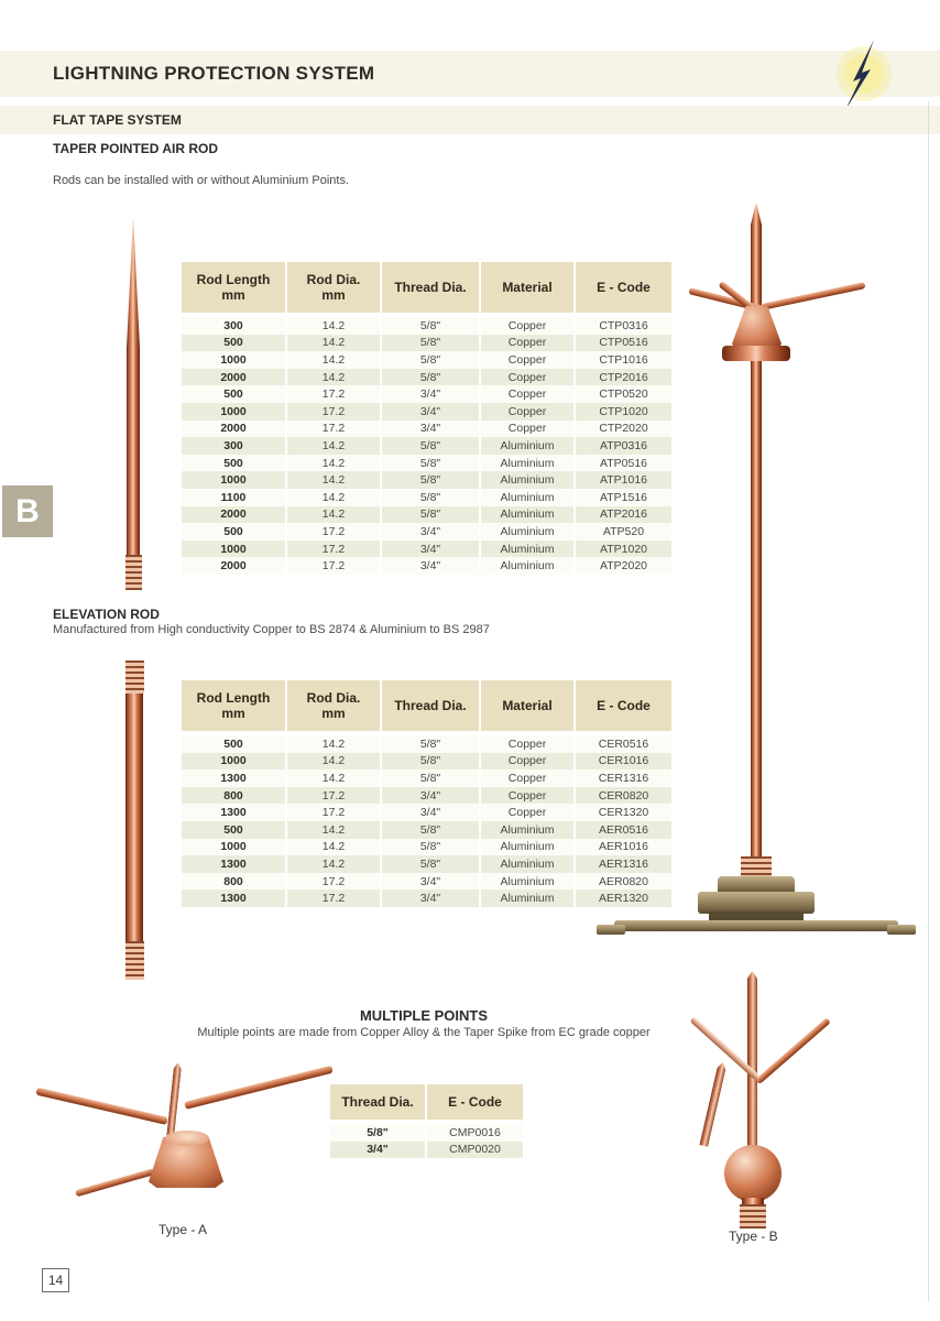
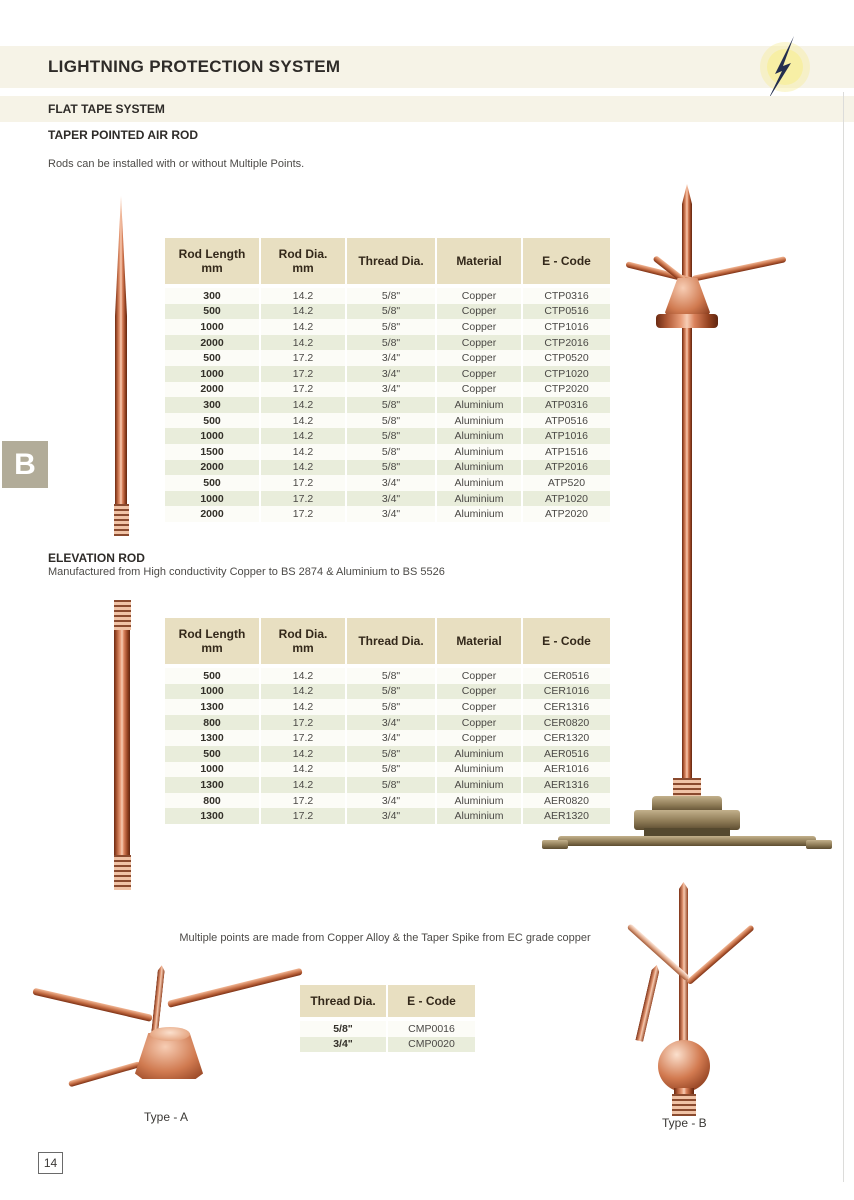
  LIGHTNING PROTECTION SYSTEM
  FLAT TAPE SYSTEM
  TAPER POINTED AIR ROD
- Rods can be installed with or without Aluminium Points.
+ Rods can be installed with or without Multiple Points.
  Rod Length
  mm
  Rod Dia.
  mm
  Thread Dia.
  Material
  E - Code
  300
  14.2
  5/8"
  Copper
  CTP0316
  500
  14.2
  5/8"
  Copper
  CTP0516
  1000
  14.2
  5/8"
  Copper
  CTP1016
  2000
  14.2
  5/8"
  Copper
  CTP2016
  500
  17.2
  3/4"
  Copper
  CTP0520
  1000
  17.2
  3/4"
  Copper
  CTP1020
  2000
  17.2
  3/4"
  Copper
  CTP2020
  300
  14.2
  5/8"
  Aluminium
  ATP0316
  500
  14.2
  5/8"
  Aluminium
  ATP0516
  1000
  14.2
  5/8"
  Aluminium
  ATP1016
- 1100
+ 1500
  14.2
  5/8"
  Aluminium
  ATP1516
  2000
  14.2
  5/8"
  Aluminium
  ATP2016
  500
  17.2
  3/4"
  Aluminium
  ATP520
  1000
  17.2
  3/4"
  Aluminium
  ATP1020
  2000
  17.2
  3/4"
  Aluminium
  ATP2020
  B
  ELEVATION ROD
- Manufactured from High conductivity Copper to BS 2874 & Aluminium to BS 2987
+ Manufactured from High conductivity Copper to BS 2874 & Aluminium to BS 5526
  Rod Length
  mm
  Rod Dia.
  mm
  Thread Dia.
  Material
  E - Code
  500
  14.2
  5/8"
  Copper
  CER0516
  1000
  14.2
  5/8"
  Copper
  CER1016
  1300
  14.2
  5/8"
  Copper
  CER1316
  800
  17.2
  3/4"
  Copper
  CER0820
  1300
  17.2
  3/4"
  Copper
  CER1320
  500
  14.2
  5/8"
  Aluminium
  AER0516
  1000
  14.2
  5/8"
  Aluminium
  AER1016
  1300
  14.2
  5/8"
  Aluminium
  AER1316
  800
  17.2
  3/4"
  Aluminium
  AER0820
  1300
  17.2
  3/4"
  Aluminium
  AER1320
- MULTIPLE POINTS
  Multiple points are made from Copper Alloy & the Taper Spike from EC grade copper
  Type - A
  Thread Dia.
  E - Code
  5/8"
  CMP0016
  3/4"
  CMP0020
  Type - B
  14
